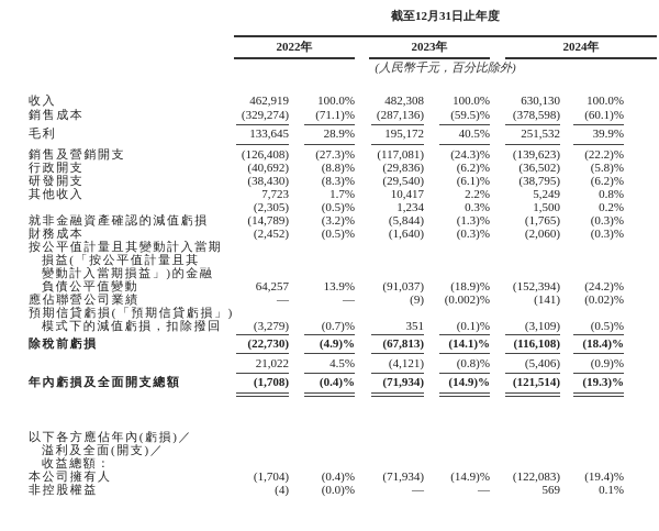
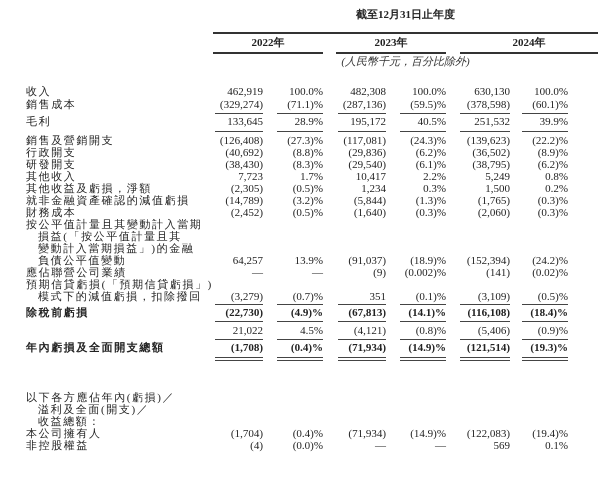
  截至12月31日止年度
  2022年
  2023年
  2024年
  (人民幣千元，百分比除外)
  收入
  462,919
  100.0%
  482,308
  100.0%
  630,130
  100.0%
  銷售成本
  (329,274)
  (71.1)%
  (287,136)
  (59.5)%
  (378,598)
  (60.1)%
  毛利
  133,645
  28.9%
  195,172
  40.5%
  251,532
  39.9%
  銷售及營銷開支
  (126,408)
  (27.3)%
  (117,081)
  (24.3)%
  (139,623)
  (22.2)%
  行政開支
  (40,692)
  (8.8)%
  (29,836)
  (6.2)%
  (36,502)
- (5.8)%
+ (8.9)%
  研發開支
  (38,430)
  (8.3)%
  (29,540)
  (6.1)%
  (38,795)
  (6.2)%
  其他收入
  7,723
  1.7%
  10,417
  2.2%
  5,249
  0.8%
+ 其他收益及虧損，淨額
  (2,305)
  (0.5)%
  1,234
  0.3%
  1,500
  0.2%
  就非金融資產確認的減值虧損
  (14,789)
  (3.2)%
  (5,844)
  (1.3)%
  (1,765)
  (0.3)%
  財務成本
  (2,452)
  (0.5)%
  (1,640)
  (0.3)%
  (2,060)
  (0.3)%
  按公平值計量且其變動計入當期
  損益(「按公平值計量且其
  變動計入當期損益」)的金融
  負債公平值變動
  64,257
  13.9%
  (91,037)
  (18.9)%
  (152,394)
  (24.2)%
  應佔聯營公司業績
  —
  —
  (9)
  (0.002)%
  (141)
  (0.02)%
  預期信貸虧損(「預期信貸虧損」)
  模式下的減值虧損，扣除撥回
  (3,279)
  (0.7)%
  351
  (0.1)%
  (3,109)
  (0.5)%
  除稅前虧損
  (22,730)
  (4.9)%
  (67,813)
  (14.1)%
  (116,108)
  (18.4)%
  21,022
  4.5%
  (4,121)
  (0.8)%
  (5,406)
  (0.9)%
  年內虧損及全面開支總額
  (1,708)
  (0.4)%
  (71,934)
  (14.9)%
  (121,514)
  (19.3)%
  以下各方應佔年內(虧損)／
  溢利及全面(開支)／
  收益總額：
  本公司擁有人
  (1,704)
  (0.4)%
  (71,934)
  (14.9)%
  (122,083)
  (19.4)%
  非控股權益
  (4)
  (0.0)%
  —
  —
  569
  0.1%
